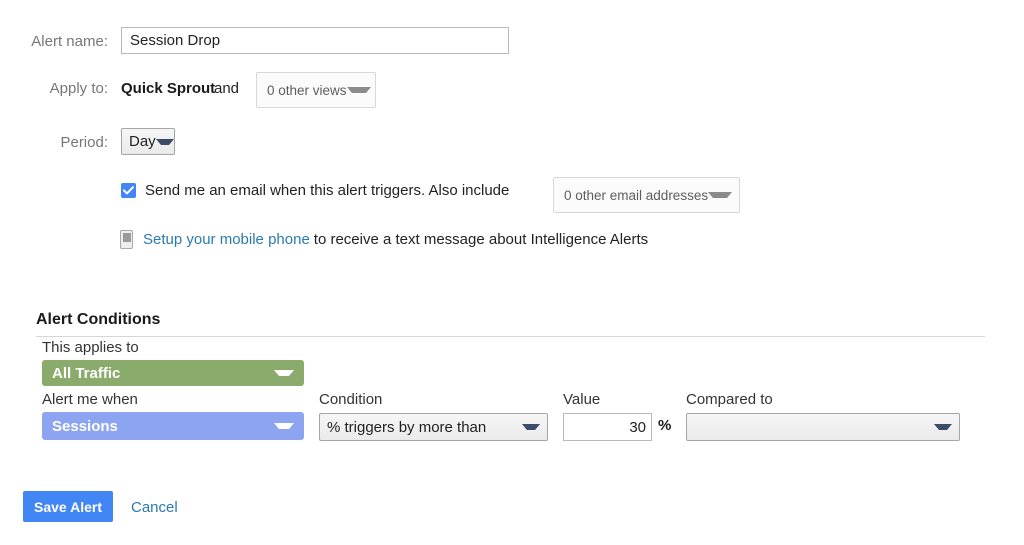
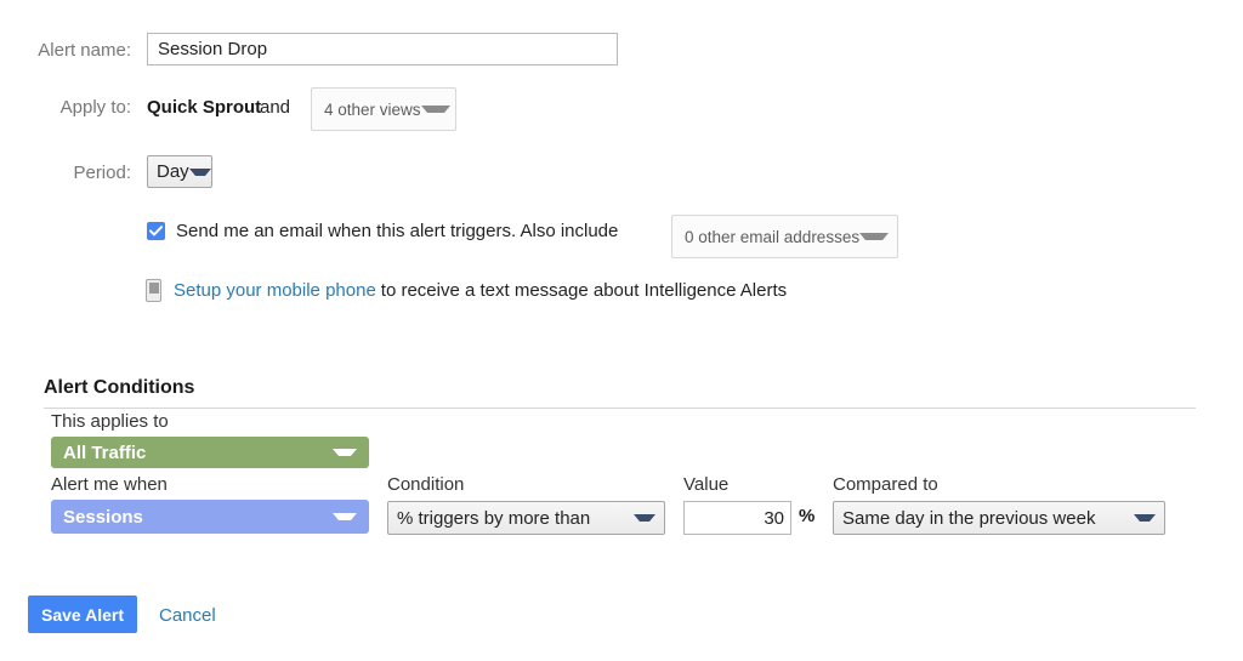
  Alert name:
  Session Drop
  Apply to:
  Quick Sprout
  and
- 0 other views
+ 4 other views
  Period:
  Day
  Send me an email when this alert triggers. Also include
  0 other email addresses
  Setup your mobile phone
  to receive a text message about Intelligence Alerts
  Alert Conditions
  This applies to
  All Traffic
  Alert me when
  Sessions
  Condition
  % triggers by more than
  Value
  30
  %
  Compared to
+ Same day in the previous week
  Save Alert
  Cancel
